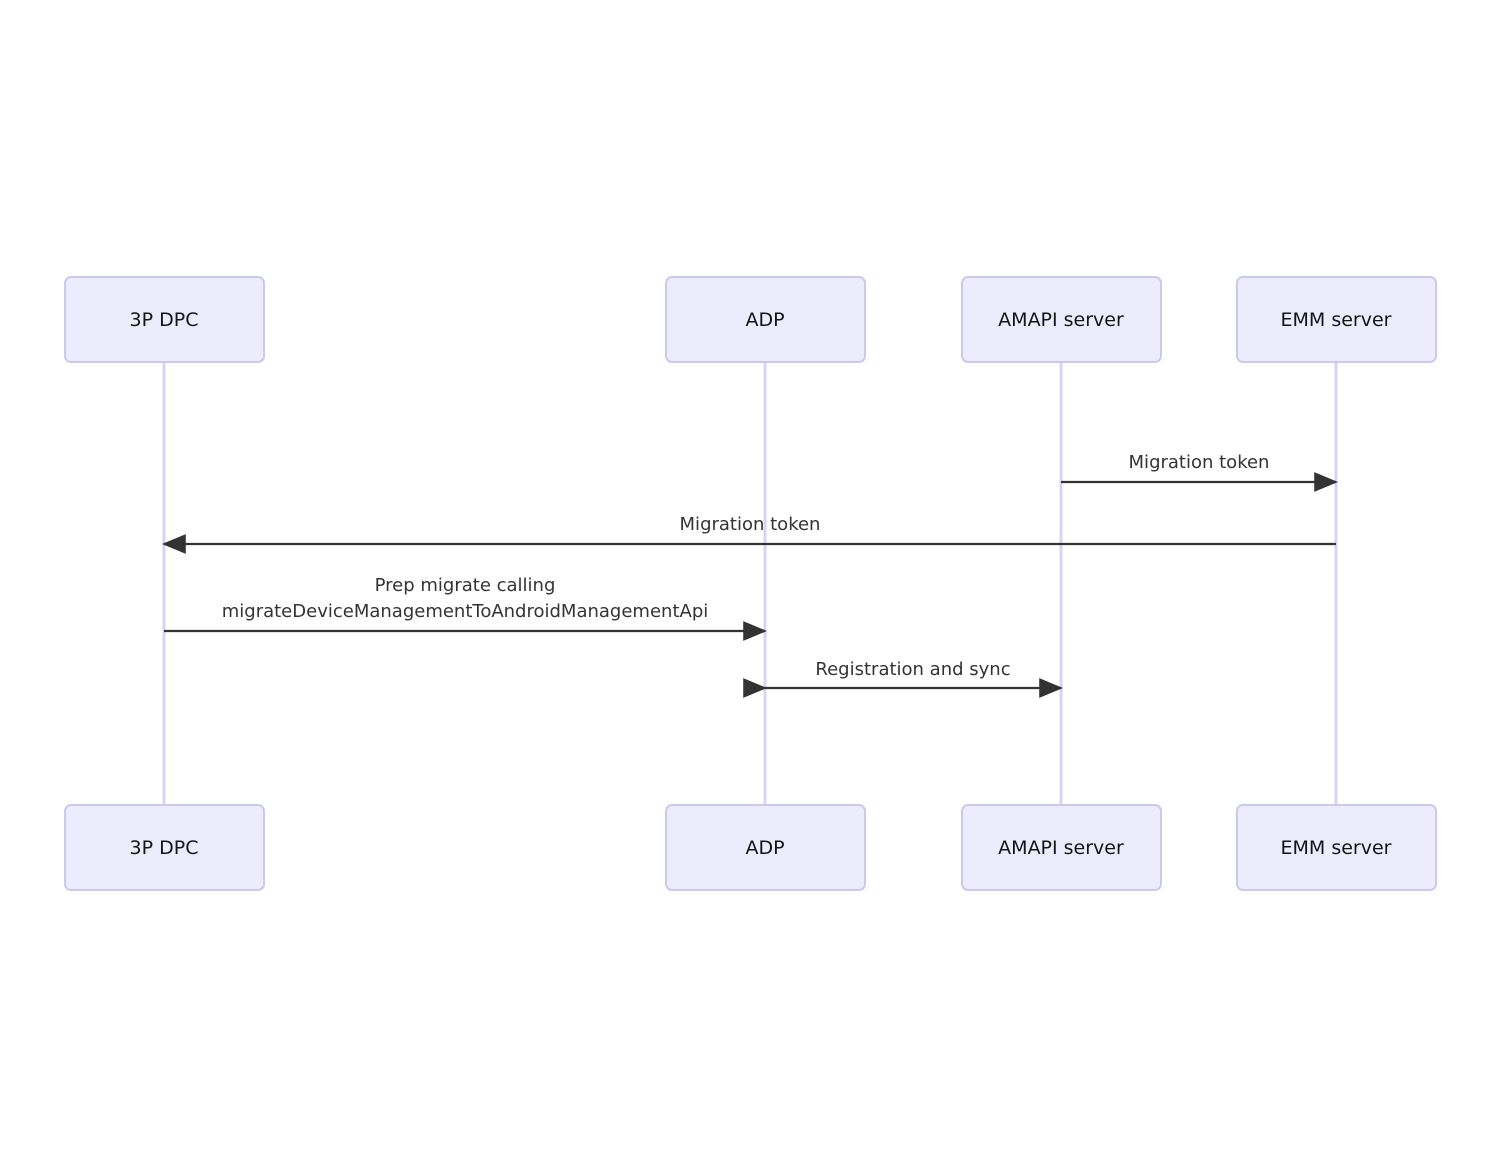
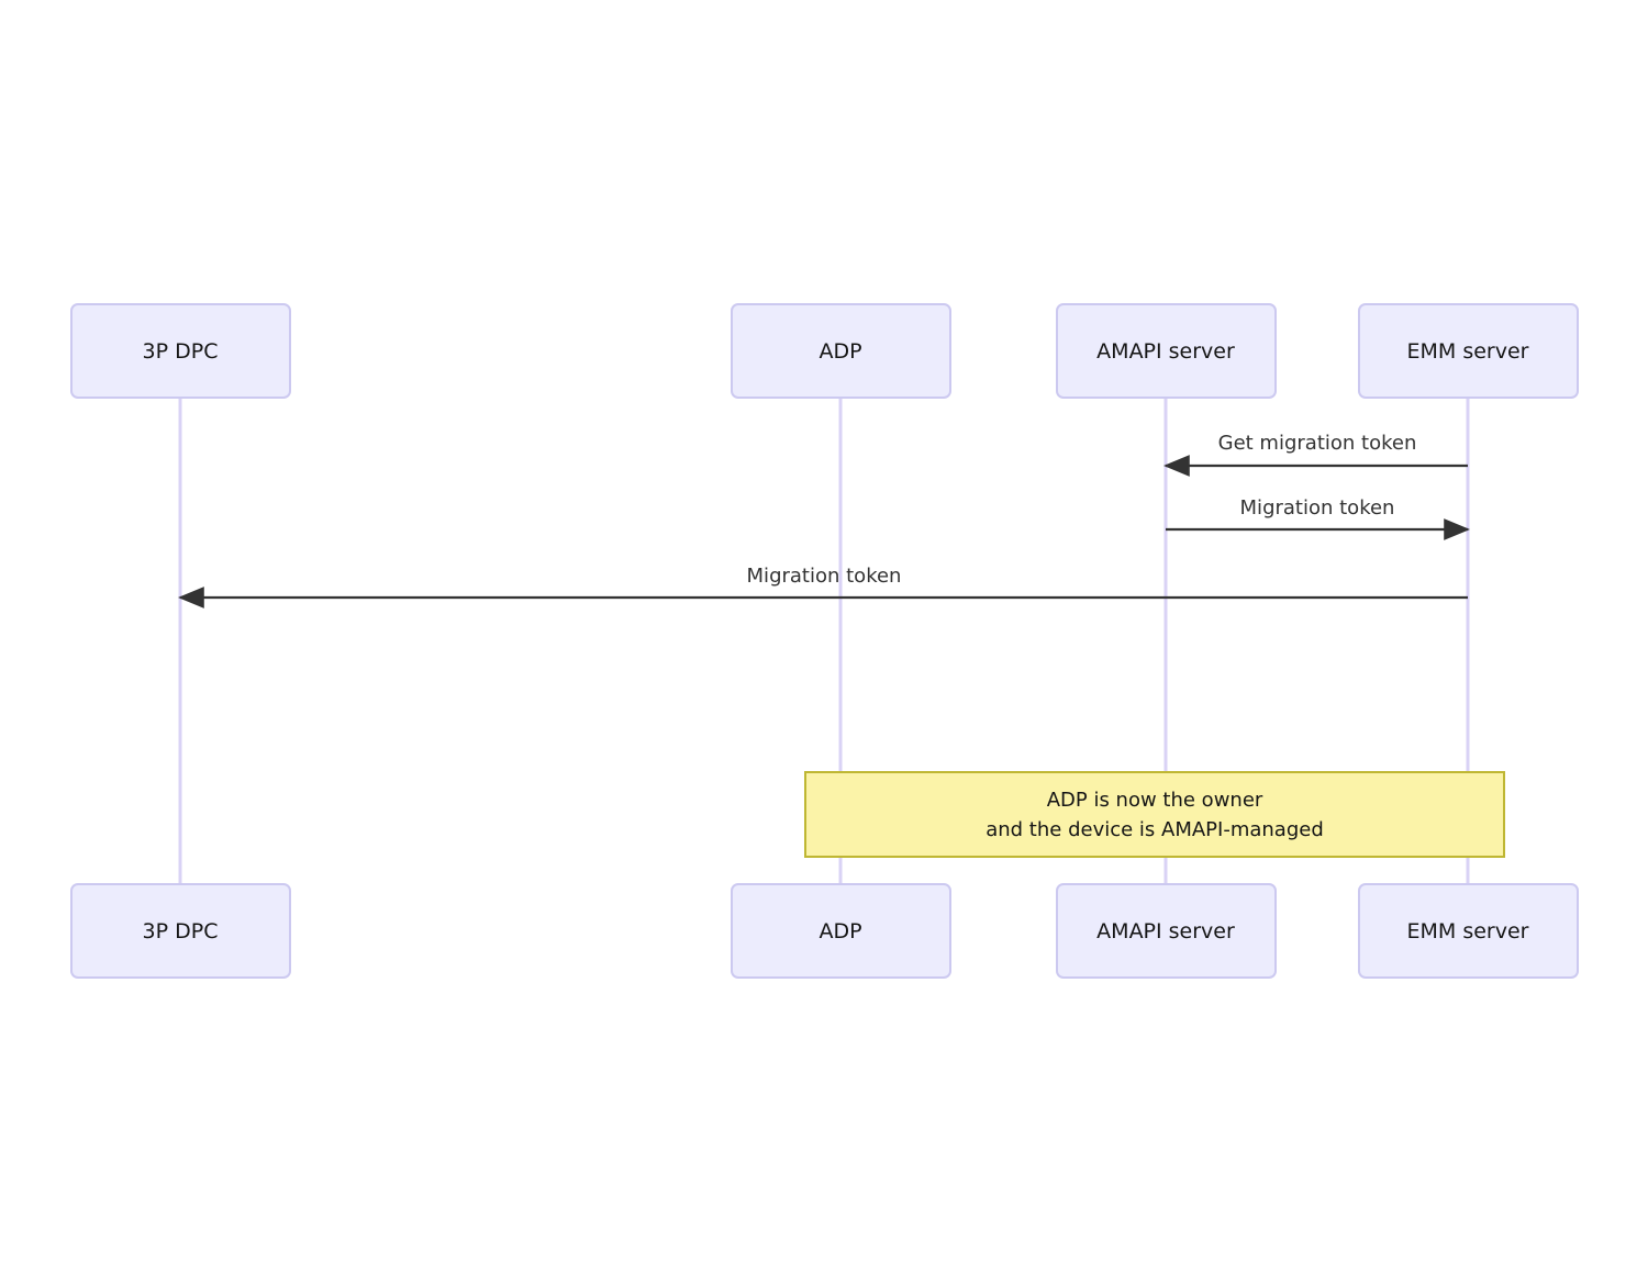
  3P DPC
  ADP
  AMAPI server
  EMM server
+ ADP is now the owner
+ and the device is AMAPI-managed
+ Get migration token
  Migration token
  Migration token
- Prep migrate calling
- migrateDeviceManagementToAndroidManagementApi
- Registration and sync
  3P DPC
  ADP
  AMAPI server
  EMM server
